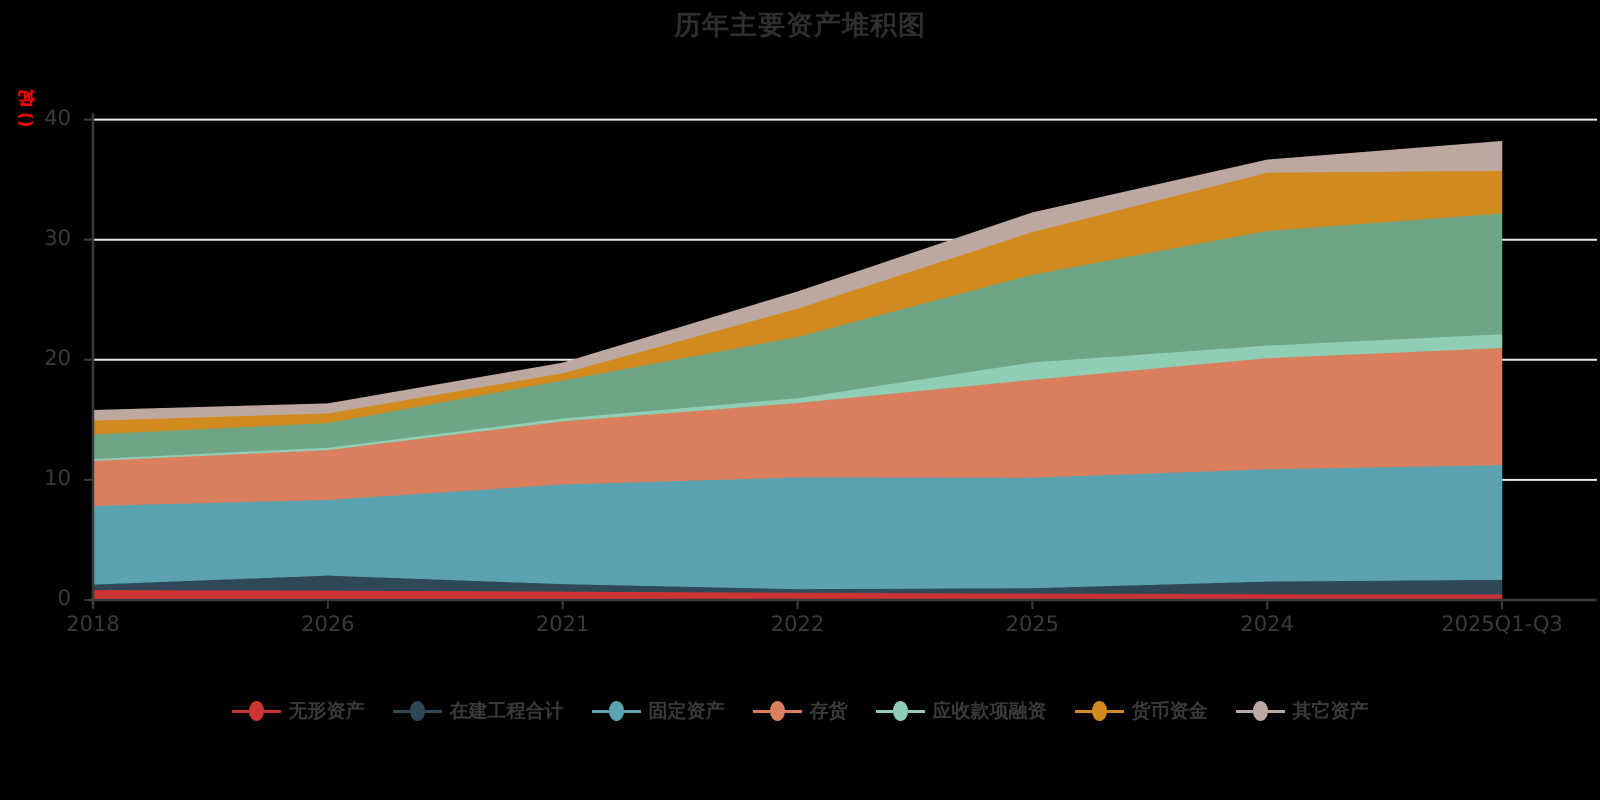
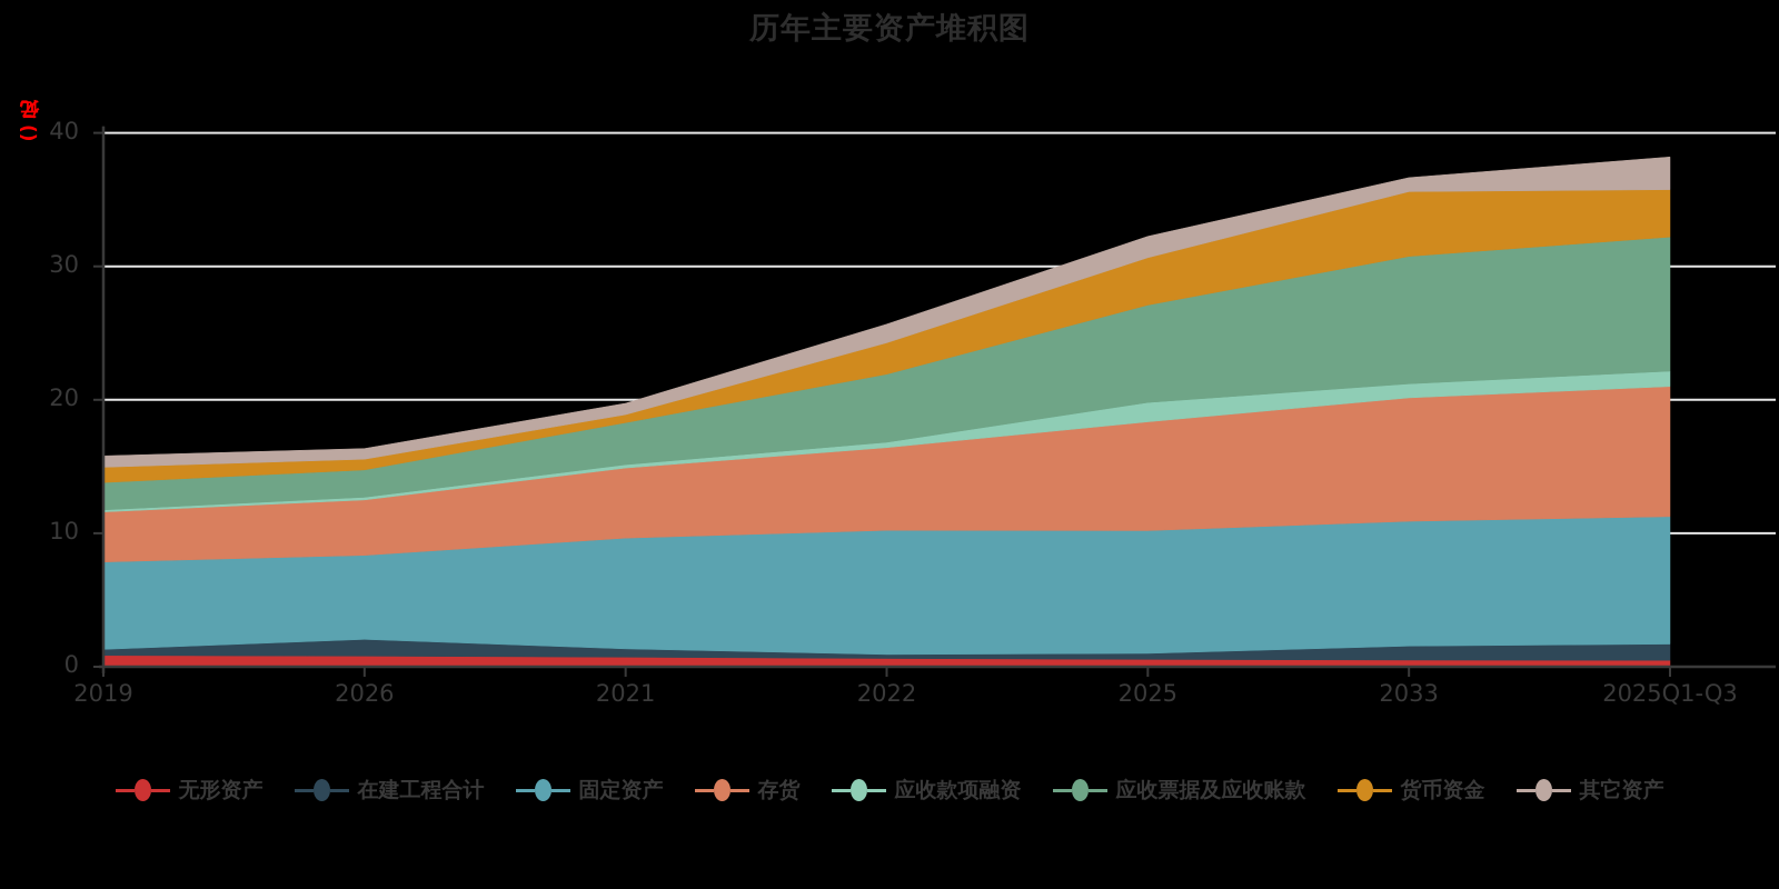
  历年主要资产堆积图
  0
  10
  20
  30
  40
- 2018
+ 2019
  2026
  2021
  2022
  2025
- 2024
+ 2033
  2025Q1-Q3
  无形资产
  在建工程合计
  固定资产
  存货
  应收款项融资
+ 应收票据及应收账款
  货币资金
  其它资产
